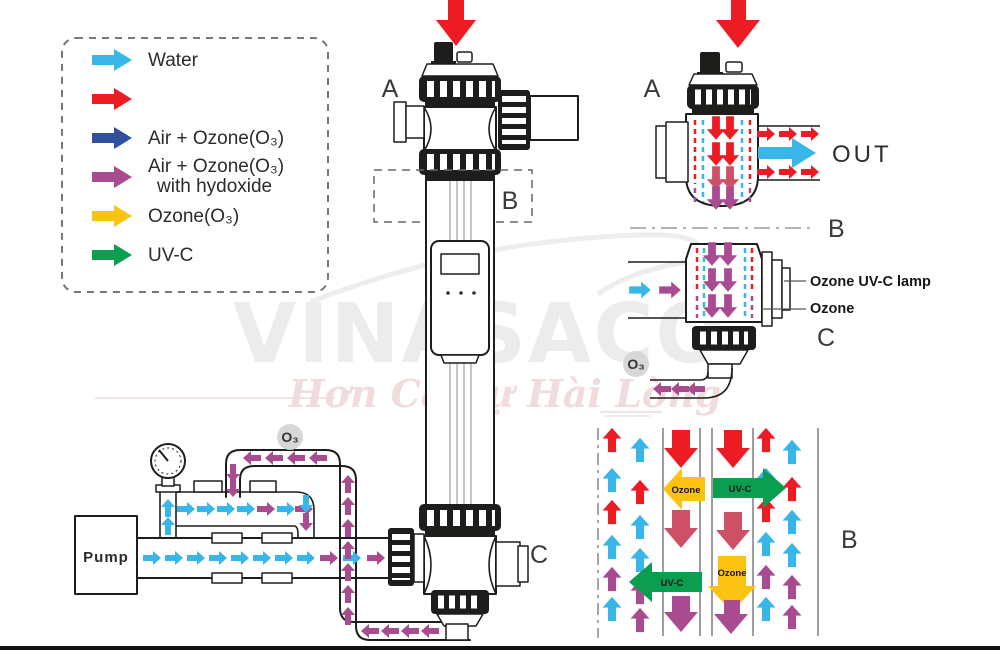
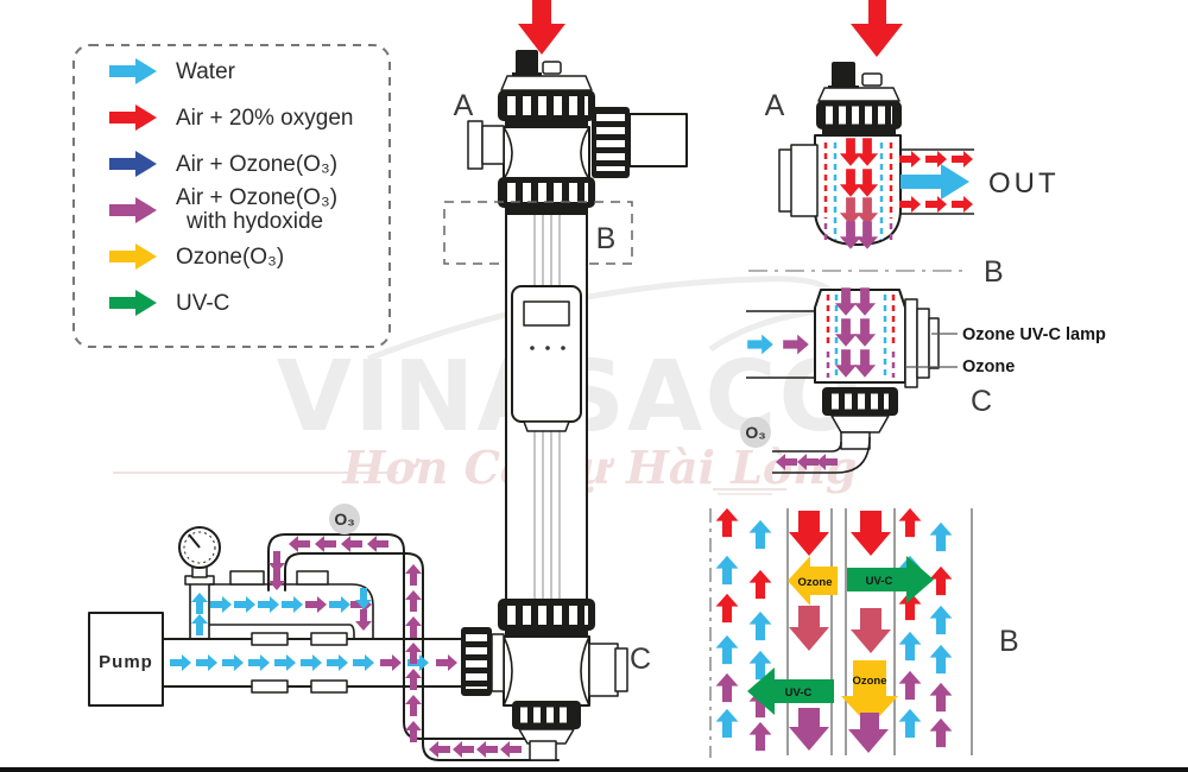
  VINSACO
  Hơn Cự Hài Lòng
  Water
+ Air + 20% oxygen
  Air + Ozone(O₃)
  Air + Ozone(O₃)
  with hydoxide
  Ozone(O₃)
  UV-C
  Pump
  O₃
  A
  B
  C
  OUT
  A
  B
  Ozone UV-C lamp
  Ozone
  C
  O₃
  Ozone
  UV-C
  UV-C
  Ozone
  B
